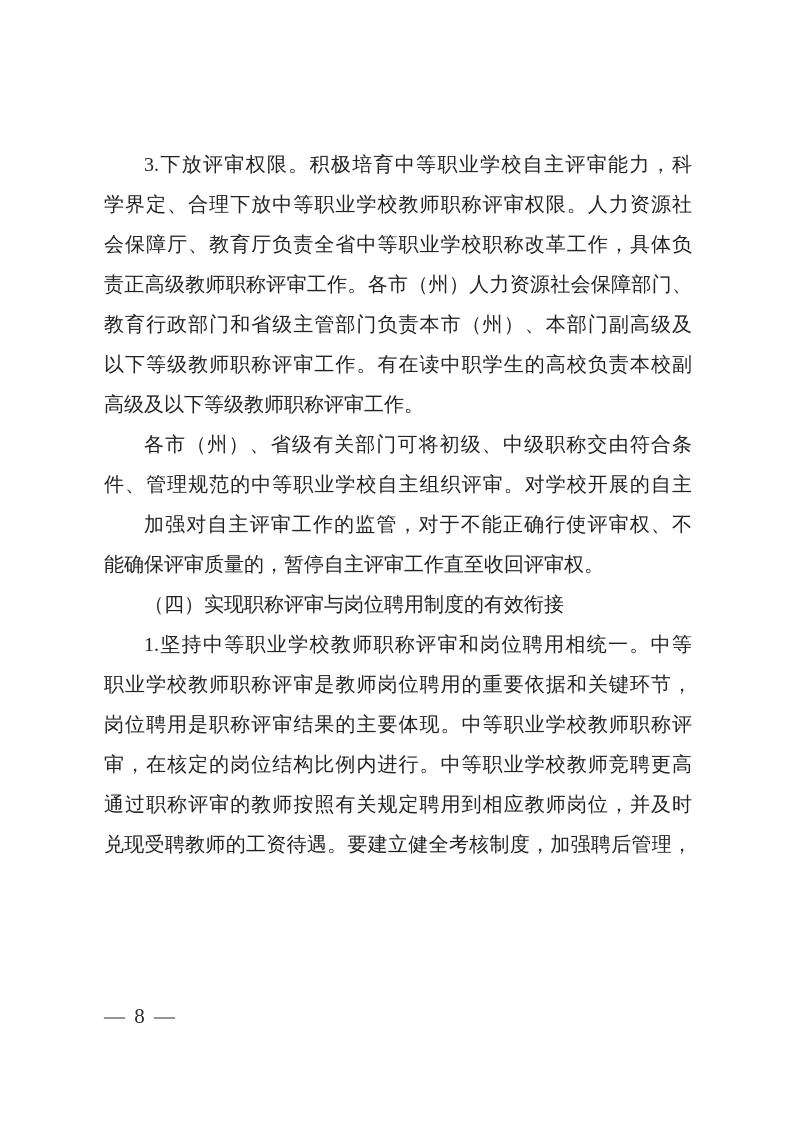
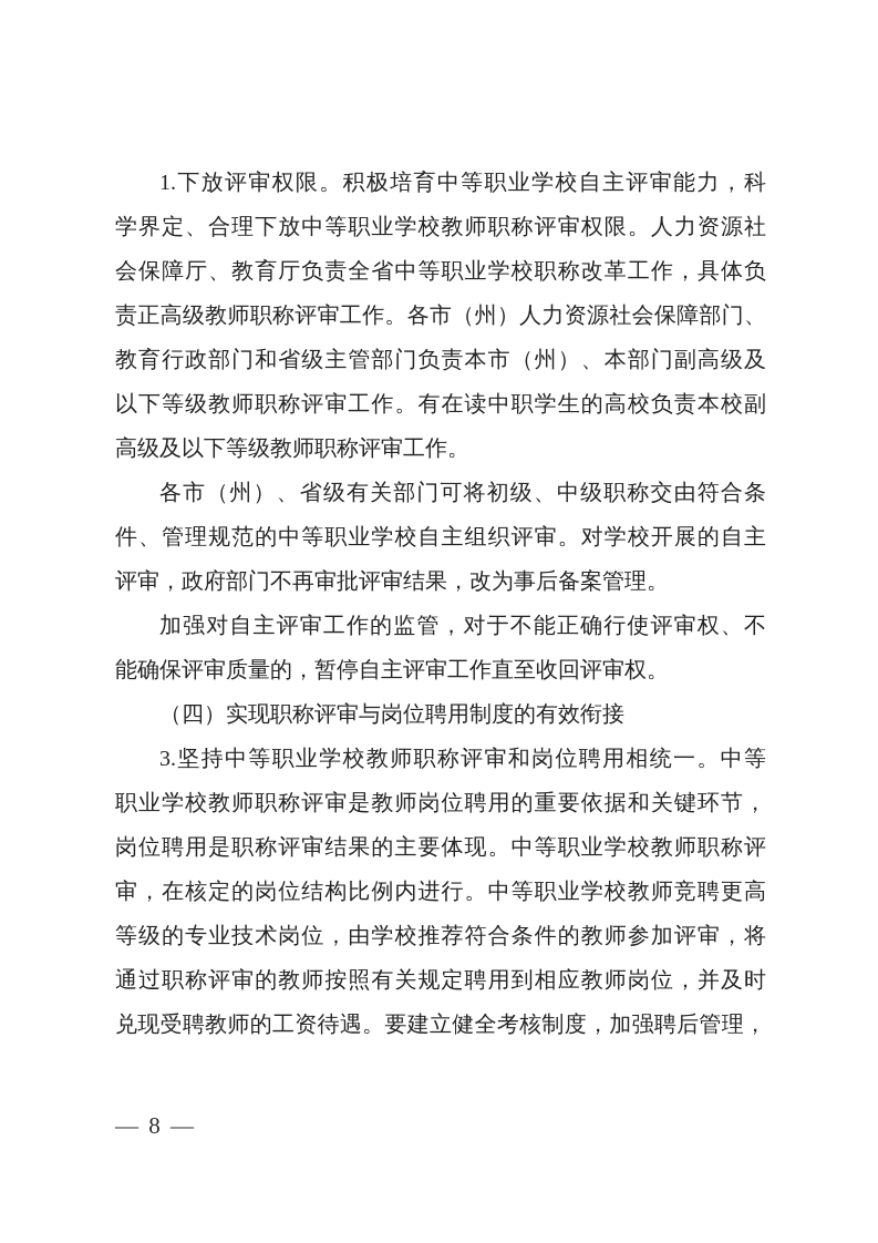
- 3.下放评审权限。积极培育中等职业学校自主评审能力，科
+ 1.下放评审权限。积极培育中等职业学校自主评审能力，科
  学界定、合理下放中等职业学校教师职称评审权限。人力资源社
  会保障厅、教育厅负责全省中等职业学校职称改革工作，具体负
  责正高级教师职称评审工作。各市（州）人力资源社会保障部门、
  教育行政部门和省级主管部门负责本市（州）、本部门副高级及
  以下等级教师职称评审工作。有在读中职学生的高校负责本校副
  高级及以下等级教师职称评审工作。
  各市（州）、省级有关部门可将初级、中级职称交由符合条
  件、管理规范的中等职业学校自主组织评审。对学校开展的自主
+ 评审，政府部门不再审批评审结果，改为事后备案管理。
  加强对自主评审工作的监管，对于不能正确行使评审权、不
  能确保评审质量的，暂停自主评审工作直至收回评审权。
  （四）实现职称评审与岗位聘用制度的有效衔接
- 1.坚持中等职业学校教师职称评审和岗位聘用相统一。中等
+ 3.坚持中等职业学校教师职称评审和岗位聘用相统一。中等
  职业学校教师职称评审是教师岗位聘用的重要依据和关键环节，
  岗位聘用是职称评审结果的主要体现。中等职业学校教师职称评
  审，在核定的岗位结构比例内进行。中等职业学校教师竞聘更高
+ 等级的专业技术岗位，由学校推荐符合条件的教师参加评审，将
  通过职称评审的教师按照有关规定聘用到相应教师岗位，并及时
  兑现受聘教师的工资待遇。要建立健全考核制度，加强聘后管理，
  — 8 —
